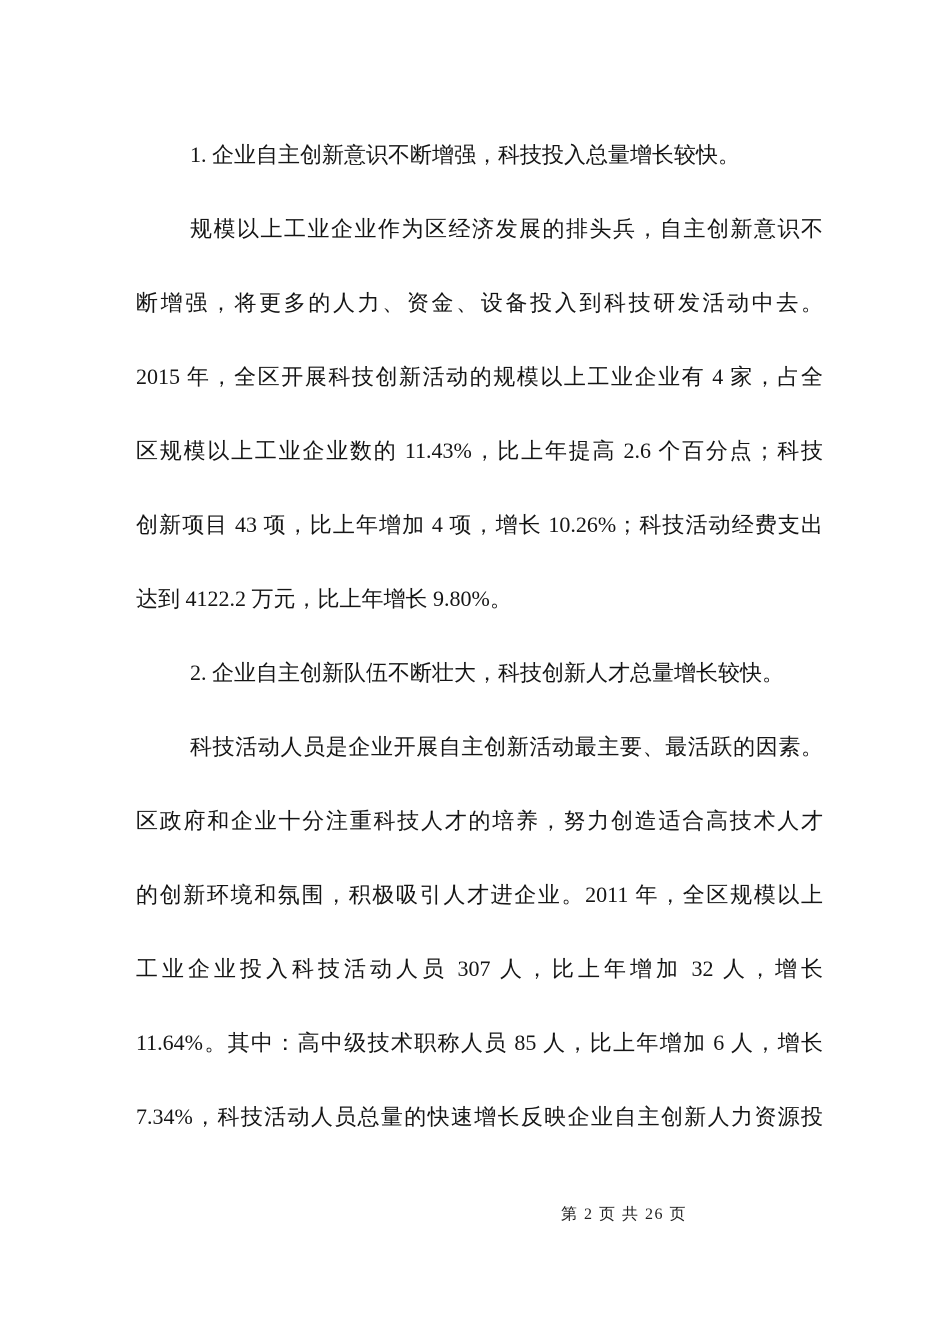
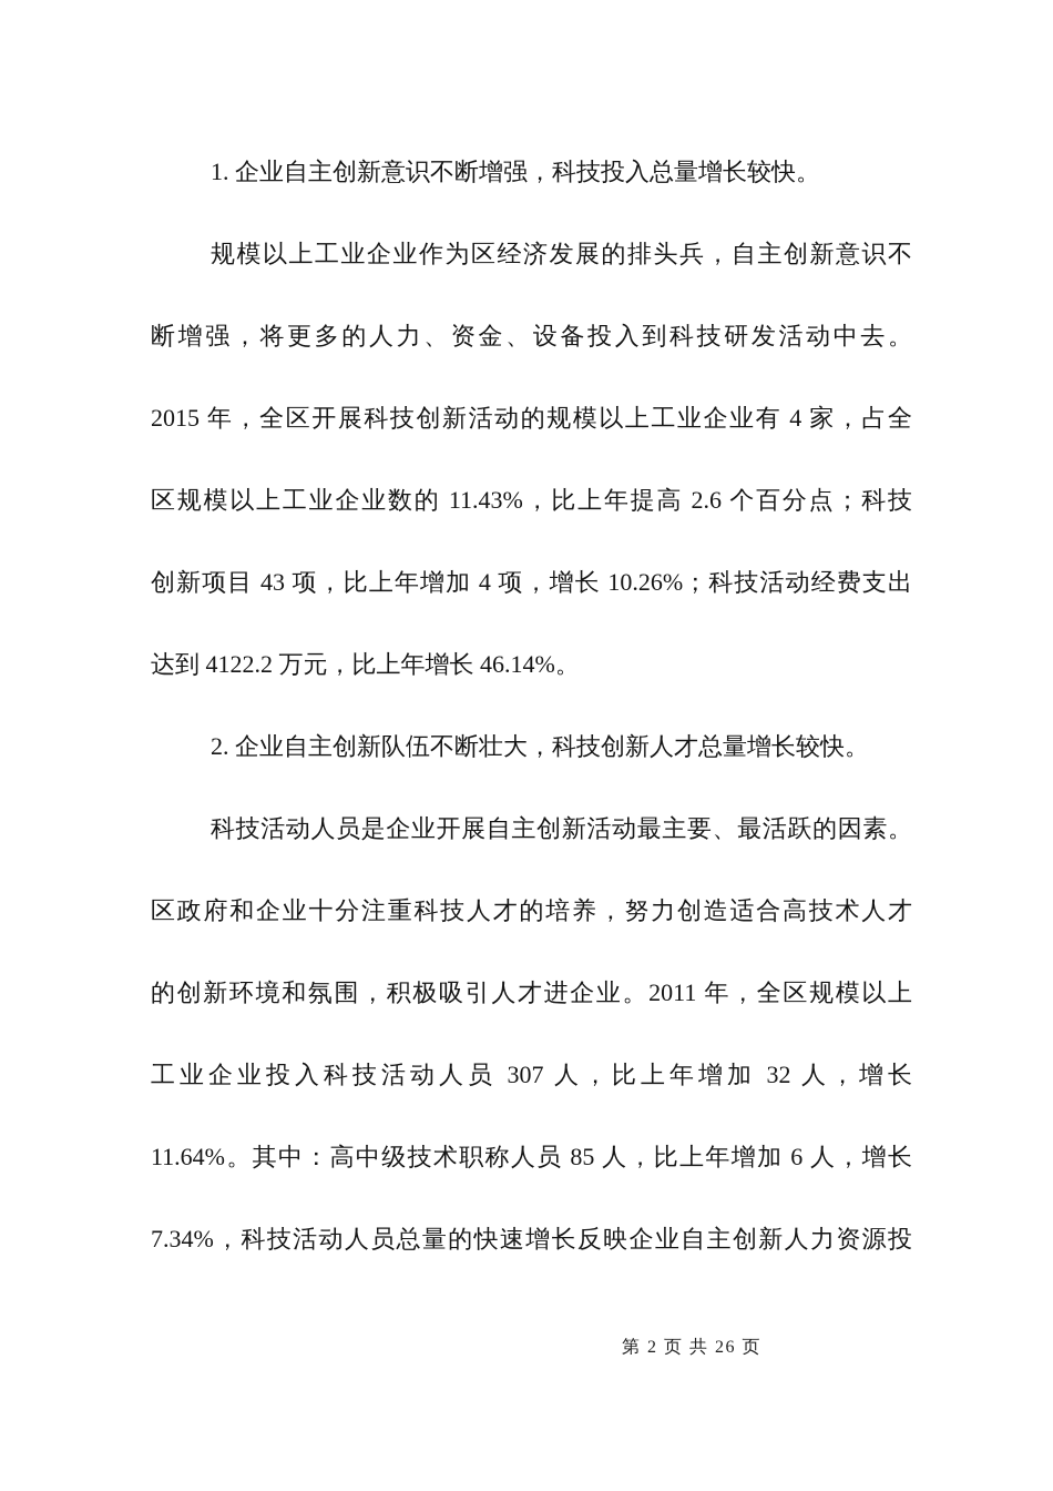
  1. 企业自主创新意识不断增强，科技投入总量增长较快。
  规模以上工业企业作为区经济发展的排头兵，自主创新意识不
  断增强，将更多的人力、资金、设备投入到科技研发活动中去。
  2015 年，全区开展科技创新活动的规模以上工业企业有 4 家，占全
  区规模以上工业企业数的 11.43%，比上年提高 2.6 个百分点；科技
  创新项目 43 项，比上年增加 4 项，增长 10.26%；科技活动经费支出
- 达到 4122.2 万元，比上年增长 9.80%。
+ 达到 4122.2 万元，比上年增长 46.14%。
  2. 企业自主创新队伍不断壮大，科技创新人才总量增长较快。
  科技活动人员是企业开展自主创新活动最主要、最活跃的因素。
  区政府和企业十分注重科技人才的培养，努力创造适合高技术人才
  的创新环境和氛围，积极吸引人才进企业。2011 年，全区规模以上
  工业企业投入科技活动人员 307 人，比上年增加 32 人，增长
  11.64%。其中：高中级技术职称人员 85 人，比上年增加 6 人，增长
  7.34%，科技活动人员总量的快速增长反映企业自主创新人力资源投
  第 2 页 共 26 页
